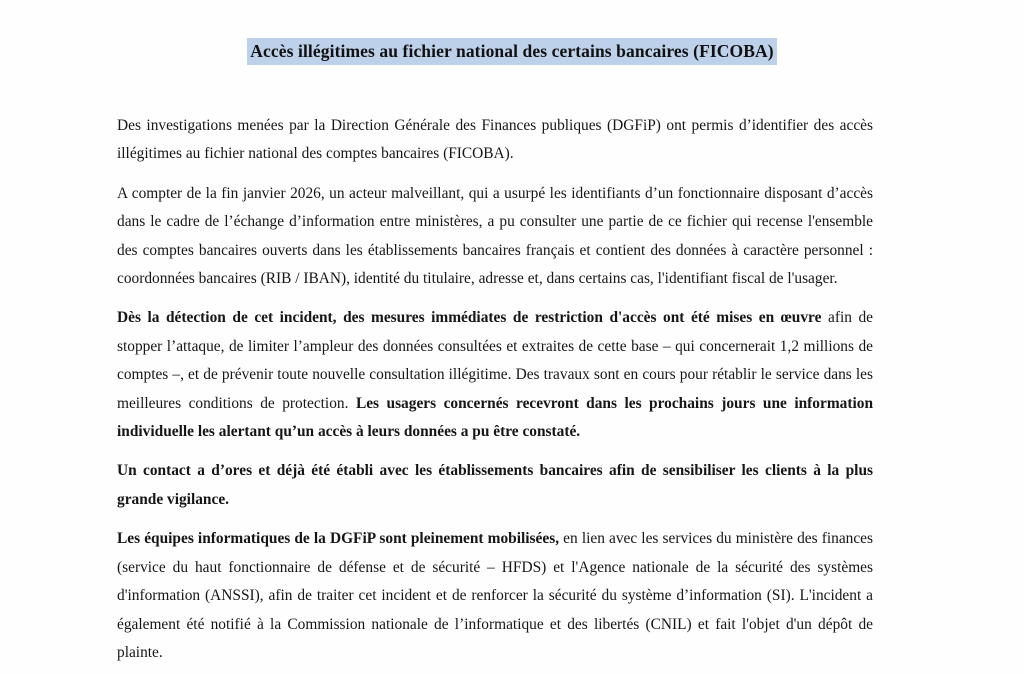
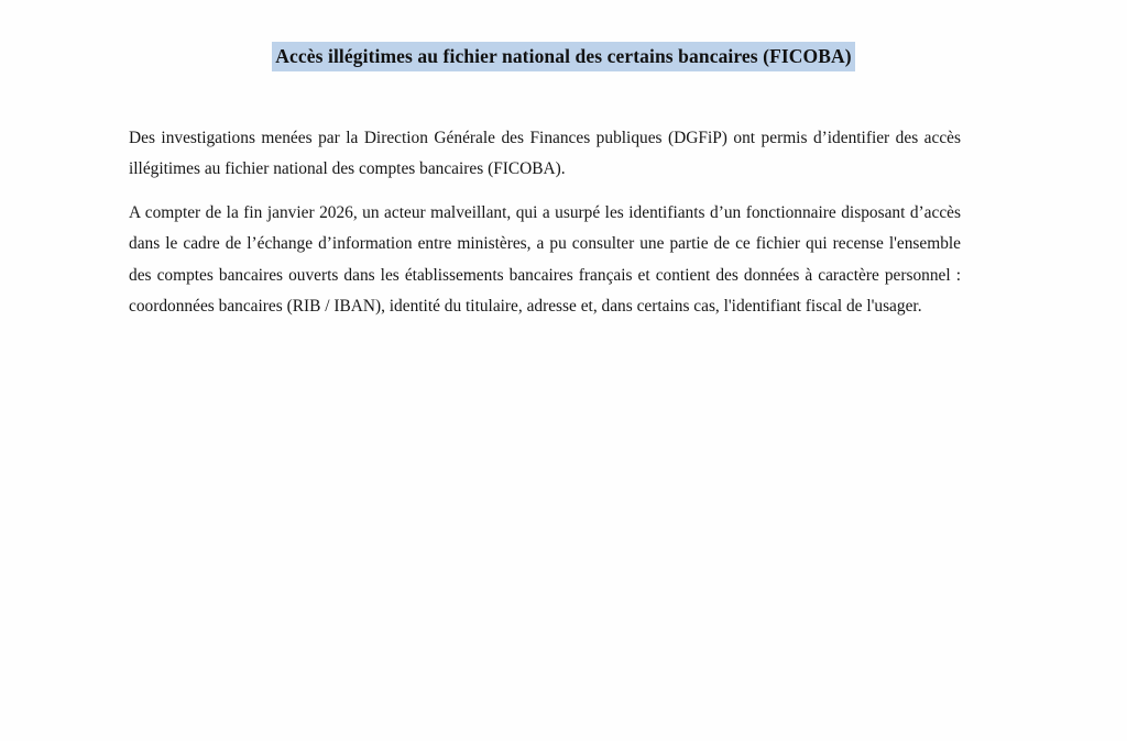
  Accès illégitimes au fichier national des certains bancaires (FICOBA)
  Des investigations menées par la Direction Générale des Finances publiques (DGFiP) ont permis d’identifier des accès illégitimes au fichier national des comptes bancaires (FICOBA).
  A compter de la fin janvier 2026, un acteur malveillant, qui a usurpé les identifiants d’un fonctionnaire disposant d’accès dans le cadre de l’échange d’information entre ministères, a pu consulter une partie de ce fichier qui recense l'ensemble des comptes bancaires ouverts dans les établissements bancaires français et contient des données à caractère personnel : coordonnées bancaires (RIB / IBAN), identité du titulaire, adresse et, dans certains cas, l'identifiant fiscal de l'usager.
- Dès la détection de cet incident, des mesures immédiates de restriction d'accès ont été mises en œuvre afin de stopper l’attaque, de limiter l’ampleur des données consultées et extraites de cette base – qui concernerait 1,2 millions de comptes –, et de prévenir toute nouvelle consultation illégitime. Des travaux sont en cours pour rétablir le service dans les meilleures conditions de protection. Les usagers concernés recevront dans les prochains jours une information individuelle les alertant qu’un accès à leurs données a pu être constaté.
- Un contact a d’ores et déjà été établi avec les établissements bancaires afin de sensibiliser les clients à la plus grande vigilance.
- Les équipes informatiques de la DGFiP sont pleinement mobilisées, en lien avec les services du ministère des finances (service du haut fonctionnaire de défense et de sécurité – HFDS) et l'Agence nationale de la sécurité des systèmes d'information (ANSSI), afin de traiter cet incident et de renforcer la sécurité du système d’information (SI). L'incident a également été notifié à la Commission nationale de l’informatique et des libertés (CNIL) et fait l'objet d'un dépôt de plainte.
